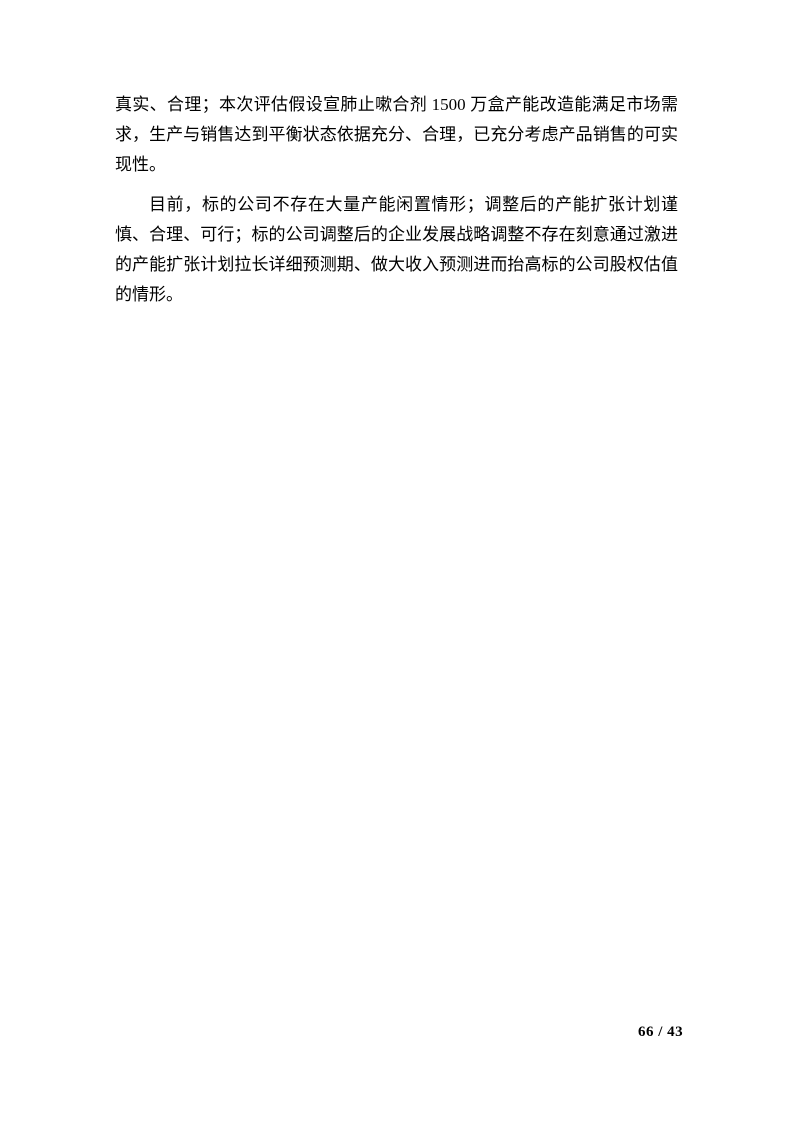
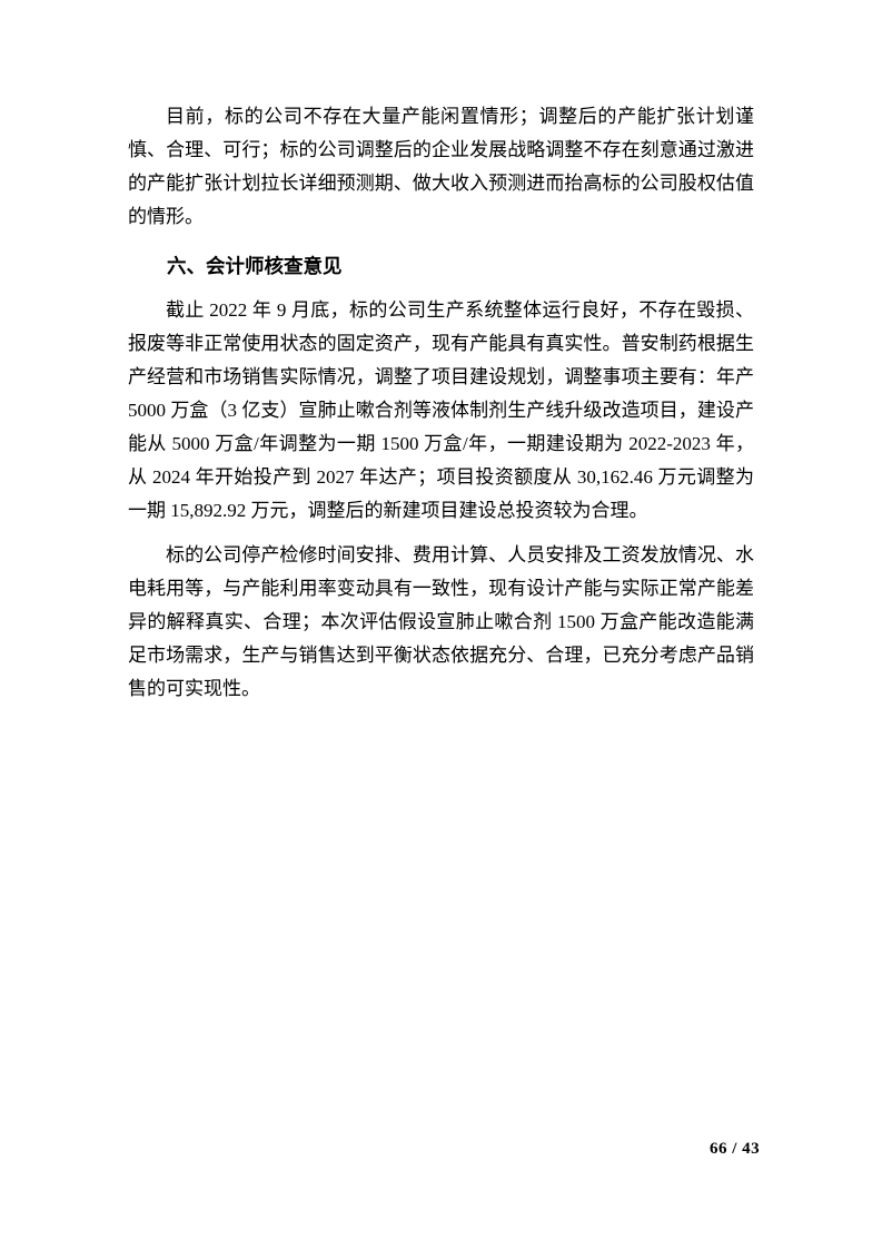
- 真实、合理；本次评估假设宣肺止嗽合剂 1500 万盒产能改造能满足市场需求，生产与销售达到平衡状态依据充分、合理，已充分考虑产品销售的可实现性。
  目前，标的公司不存在大量产能闲置情形；调整后的产能扩张计划谨慎、合理、可行；标的公司调整后的企业发展战略调整不存在刻意通过激进的产能扩张计划拉长详细预测期、做大收入预测进而抬高标的公司股权估值的情形。
+ 六、会计师核查意见
+ 截止 2022 年 9 月底，标的公司生产系统整体运行良好，不存在毁损、报废等非正常使用状态的固定资产，现有产能具有真实性。普安制药根据生产经营和市场销售实际情况，调整了项目建设规划，调整事项主要有：年产 5000 万盒（3 亿支）宣肺止嗽合剂等液体制剂生产线升级改造项目，建设产能从 5000 万盒/年调整为一期 1500 万盒/年，一期建设期为 2022-2023 年，从 2024 年开始投产到 2027 年达产；项目投资额度从 30,162.46 万元调整为一期 15,892.92 万元，调整后的新建项目建设总投资较为合理。
+ 标的公司停产检修时间安排、费用计算、人员安排及工资发放情况、水电耗用等，与产能利用率变动具有一致性，现有设计产能与实际正常产能差异的解释真实、合理；本次评估假设宣肺止嗽合剂 1500 万盒产能改造能满足市场需求，生产与销售达到平衡状态依据充分、合理，已充分考虑产品销售的可实现性。
  66 / 43
